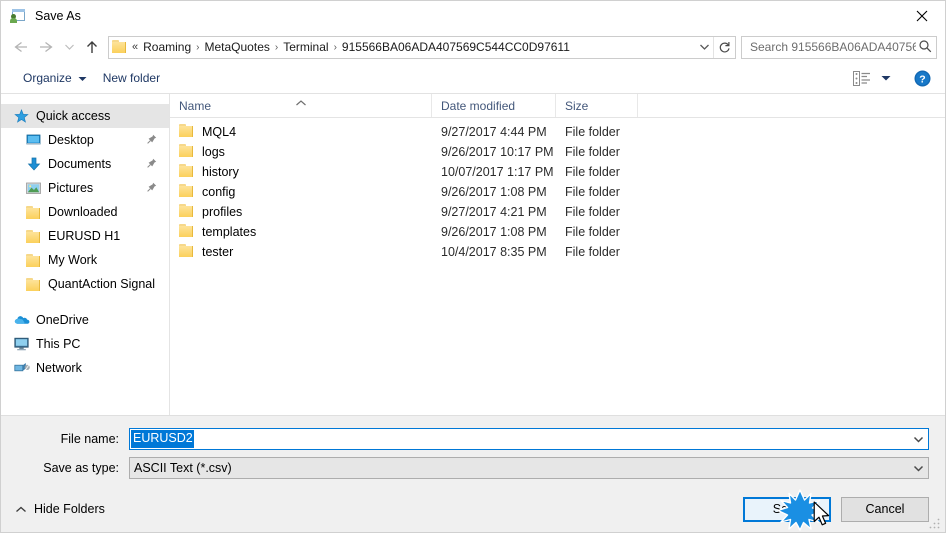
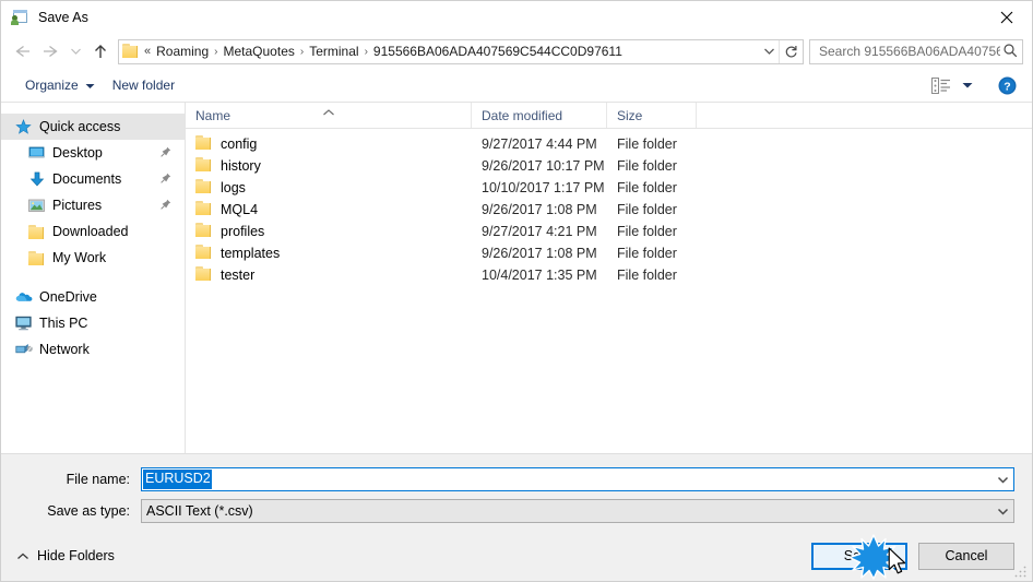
  Save As
  «
  Roaming
  ›
  MetaQuotes
  ›
  Terminal
  ›
  915566BA06ADA407569C544CC0D97611
  Search 915566BA06ADA40756
  Organize
  New folder
  ?
  Quick access
  Desktop
  Documents
  Pictures
  Downloaded
- EURUSD H1
  My Work
- QuantAction Signal
  OneDrive
  This PC
  Network
  Name
  Date modified
  Size
- MQL4
+ config
  9/27/2017 4:44 PM
  File folder
- logs
+ history
  9/26/2017 10:17 PM
  File folder
- history
+ logs
- 10/07/2017 1:17 PM
+ 10/10/2017 1:17 PM
  File folder
- config
+ MQL4
  9/26/2017 1:08 PM
  File folder
  profiles
  9/27/2017 4:21 PM
  File folder
  templates
  9/26/2017 1:08 PM
  File folder
  tester
- 10/4/2017 8:35 PM
+ 10/4/2017 1:35 PM
  File folder
  File name:
  EURUSD2
  Save as type:
  ASCII Text (*.csv)
  Hide Folders
  Cancel
